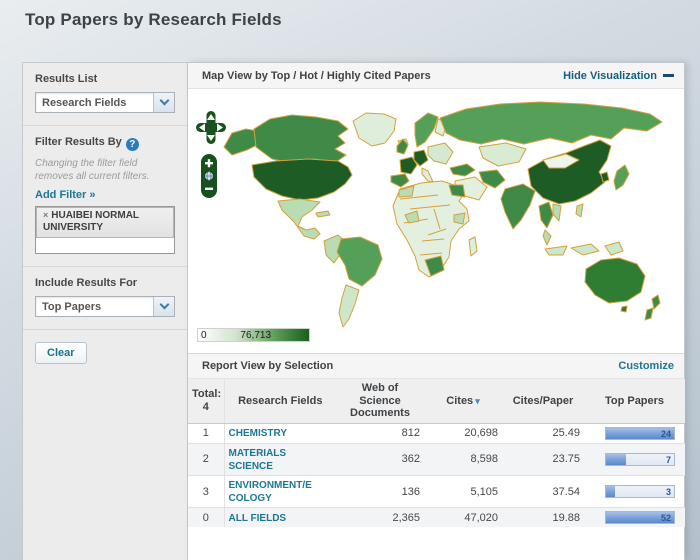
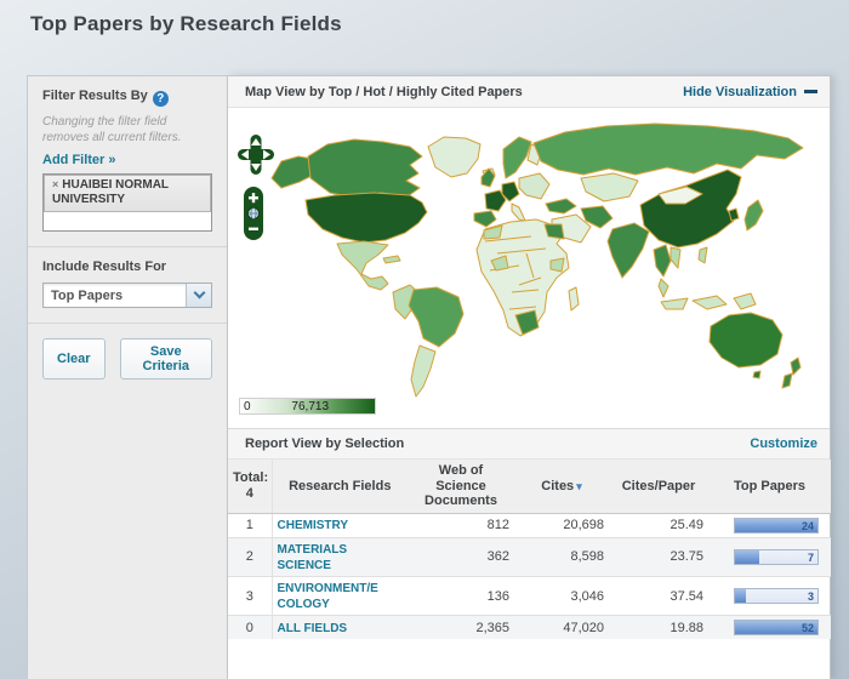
  Top Papers by Research Fields
- Results List
- Research Fields
  Filter Results By ?
  Changing the filter field removes all current filters.
  Add Filter »
  × HUAIBEI NORMAL UNIVERSITY
  Include Results For
  Top Papers
  Clear
+ Save Criteria
  Map View by Top / Hot / Highly Cited Papers
  Hide Visualization
  0
  76,713
  Report View by Selection
  Customize
  Total:4	Research Fields	Web of Science Documents	Cites ▾	Cites/Paper	Top Papers
  1	CHEMISTRY	812	20,698	25.49	24
  2	MATERIALS SCIENCE	362	8,598	23.75	7
- 3	ENVIRONMENT/E COLOGY	136	5,105	37.54	3
+ 3	ENVIRONMENT/E COLOGY	136	3,046	37.54	3
  0	ALL FIELDS	2,365	47,020	19.88	52
